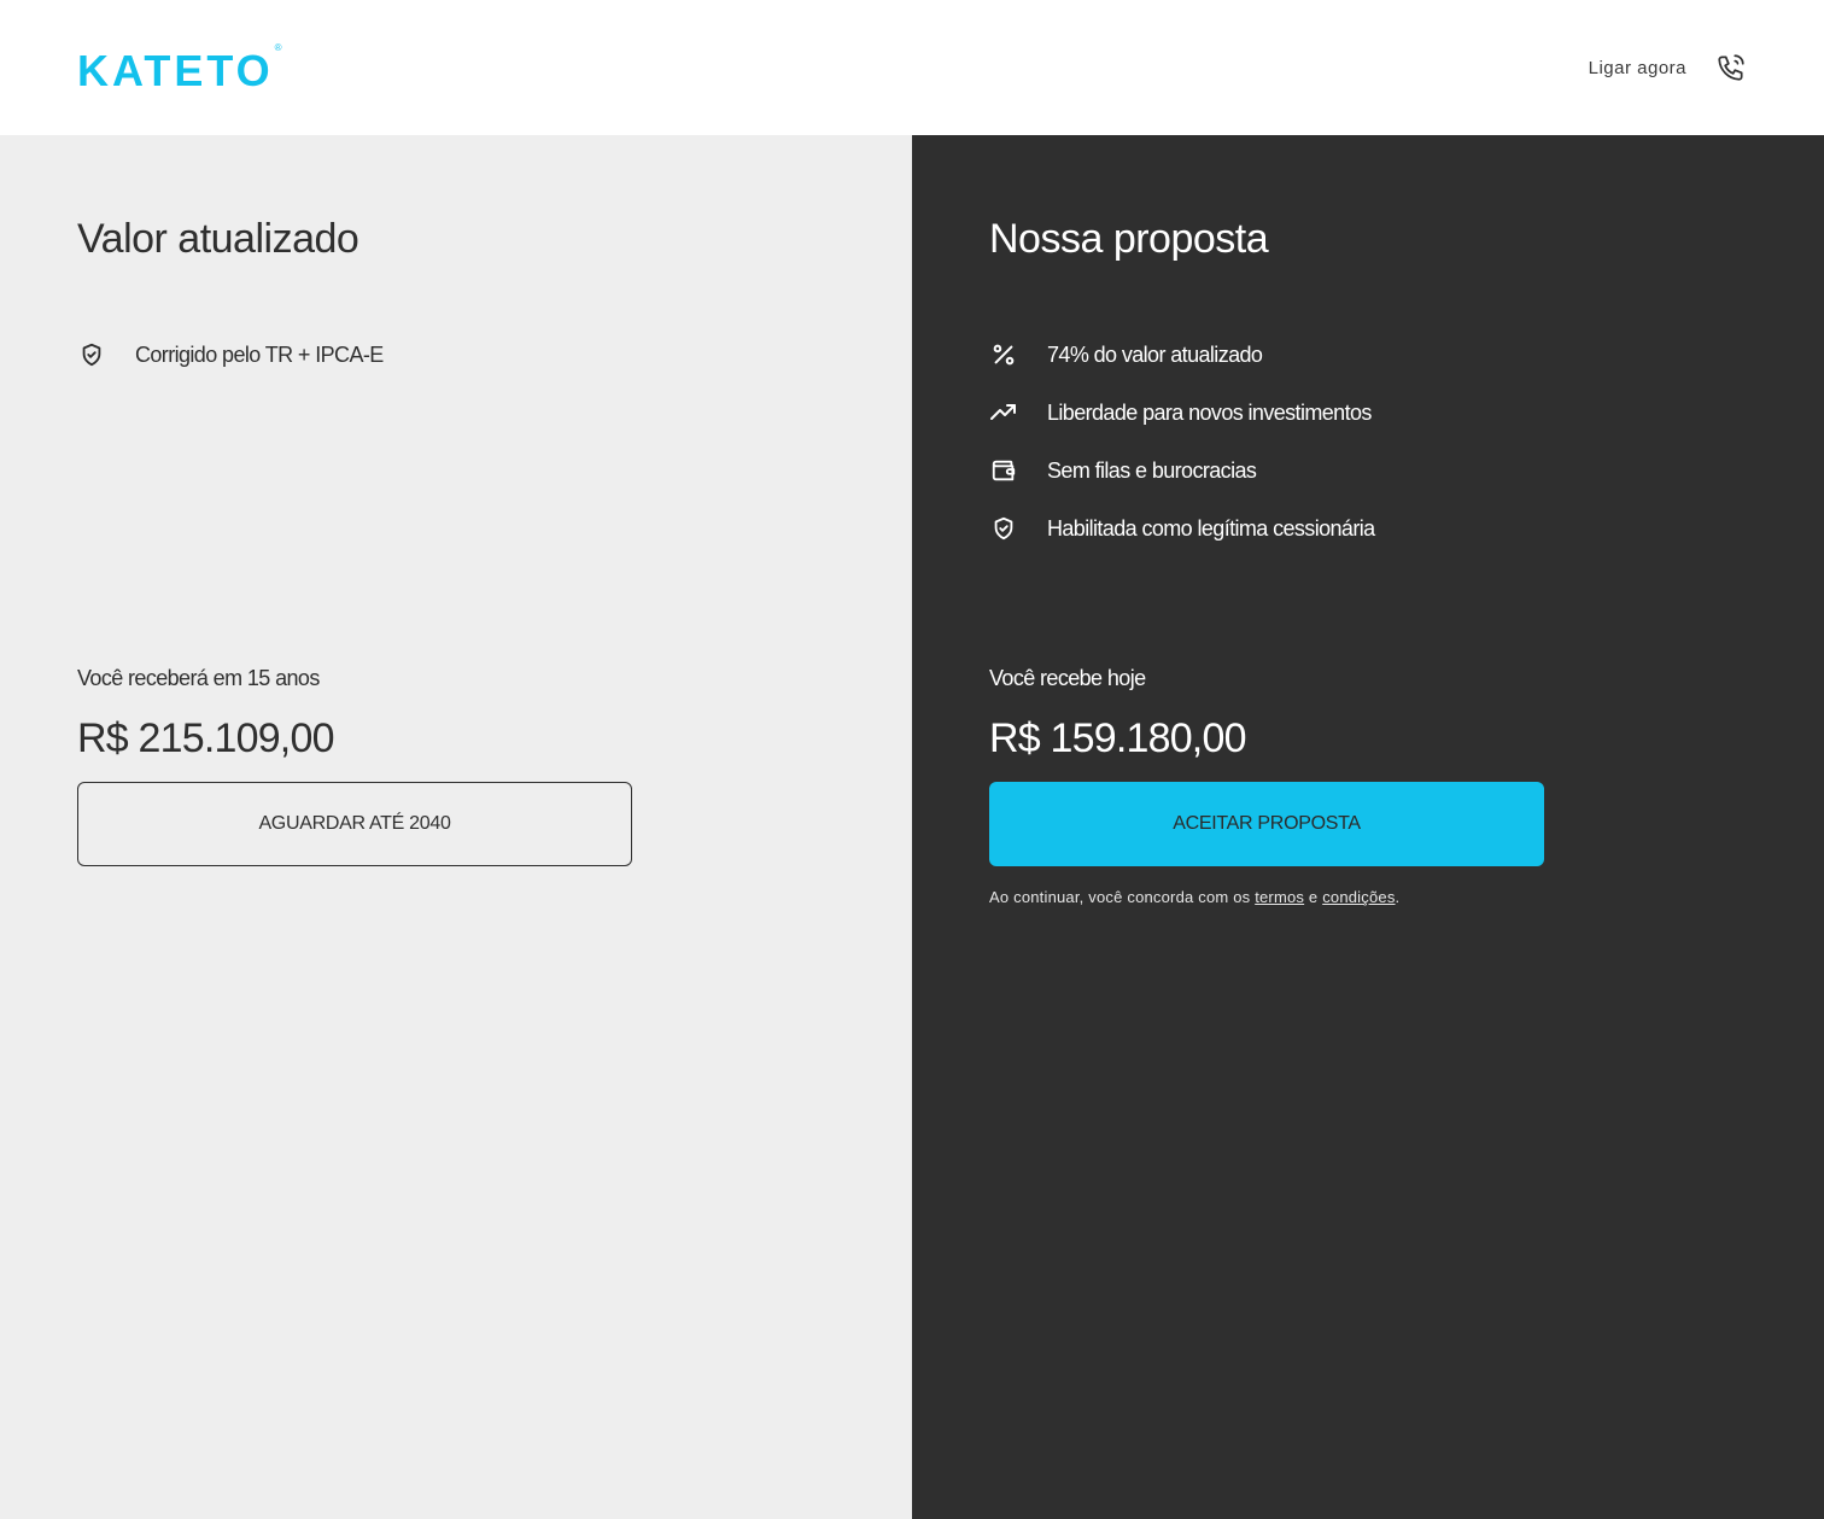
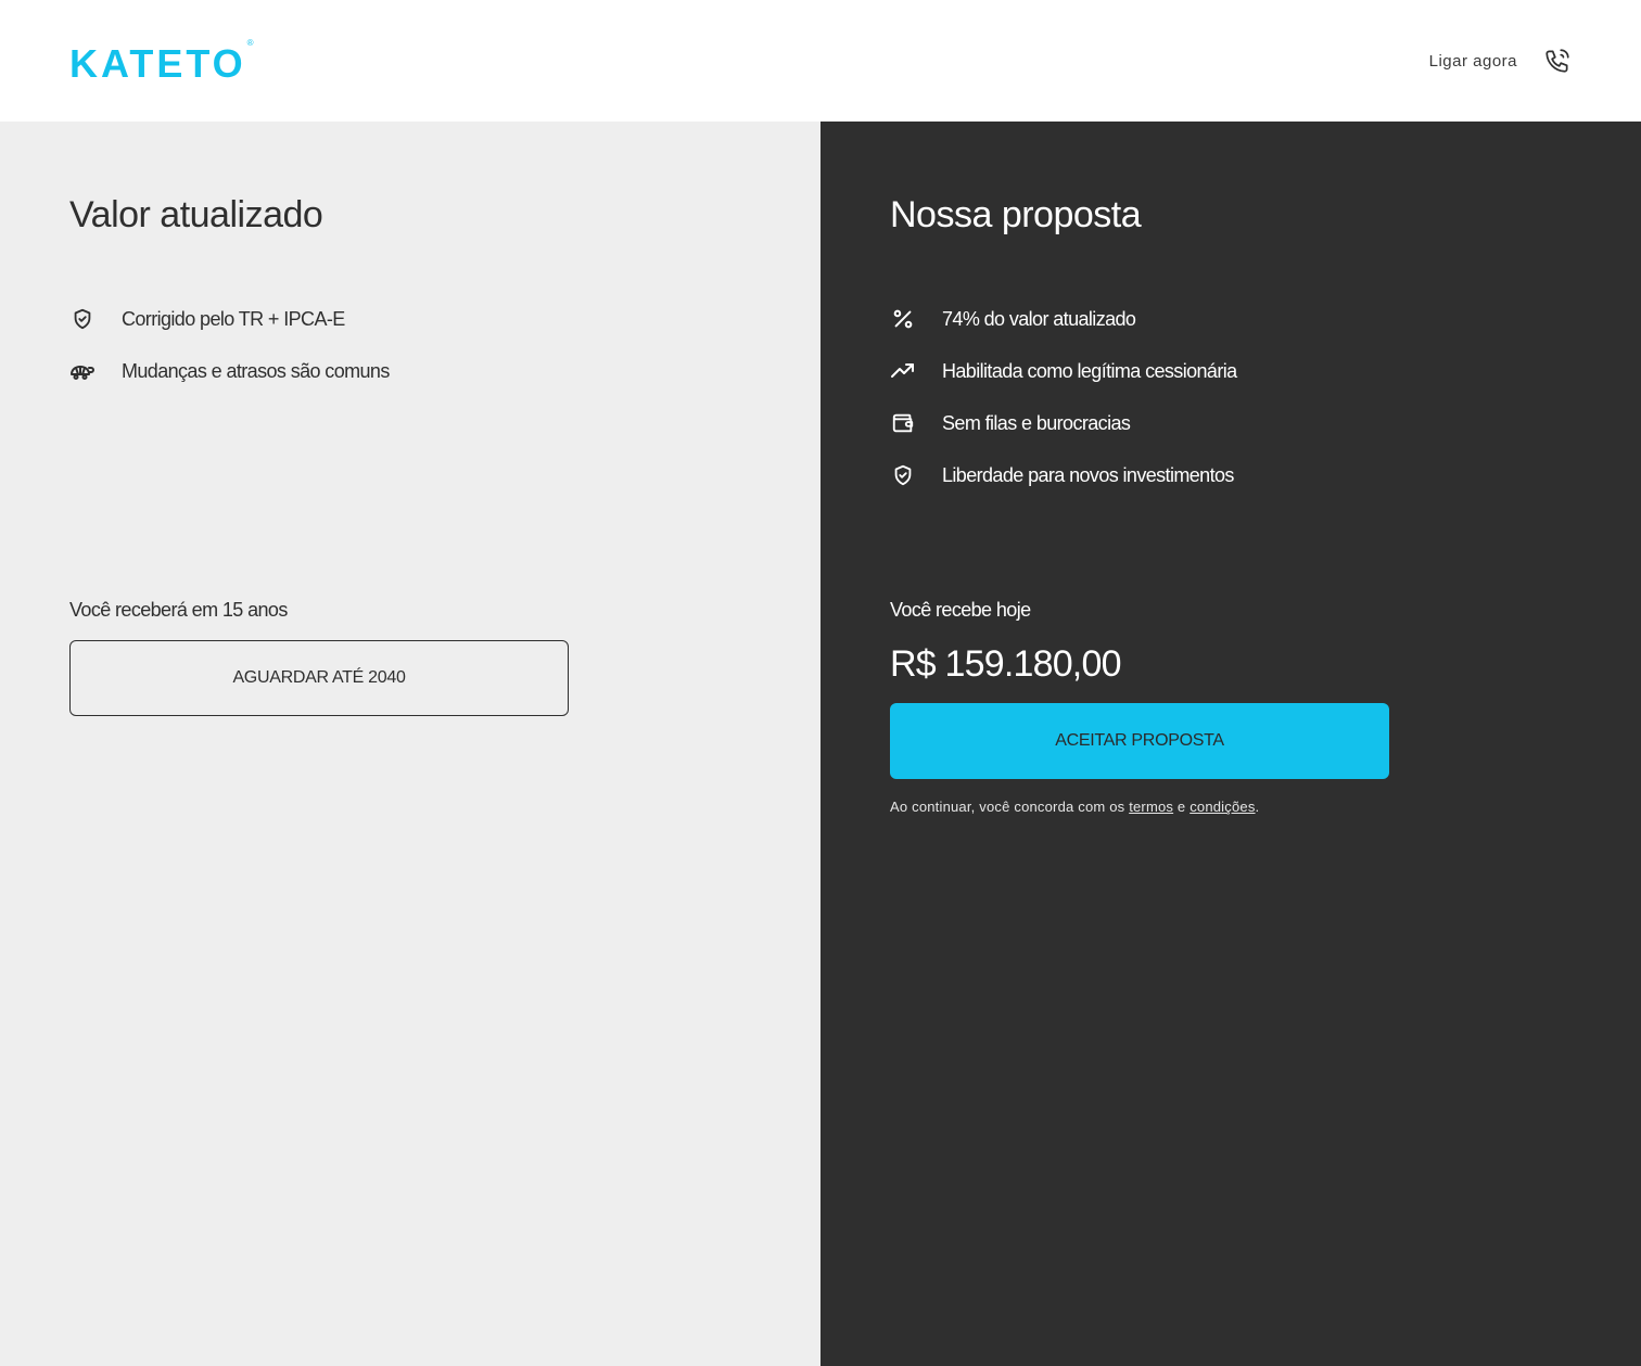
  KATETO
  ®
  Ligar agora
  Valor atualizado
  Corrigido pelo TR + IPCA-E
+ Mudanças e atrasos são comuns
  Você receberá em 15 anos
- R$ 215.109,00
  AGUARDAR ATÉ 2040
  Nossa proposta
  74% do valor atualizado
- Liberdade para novos investimentos
+ Habilitada como legítima cessionária
  Sem filas e burocracias
- Habilitada como legítima cessionária
+ Liberdade para novos investimentos
  Você recebe hoje
  R$ 159.180,00
  ACEITAR PROPOSTA
  Ao continuar, você concorda com os termos e condições.
